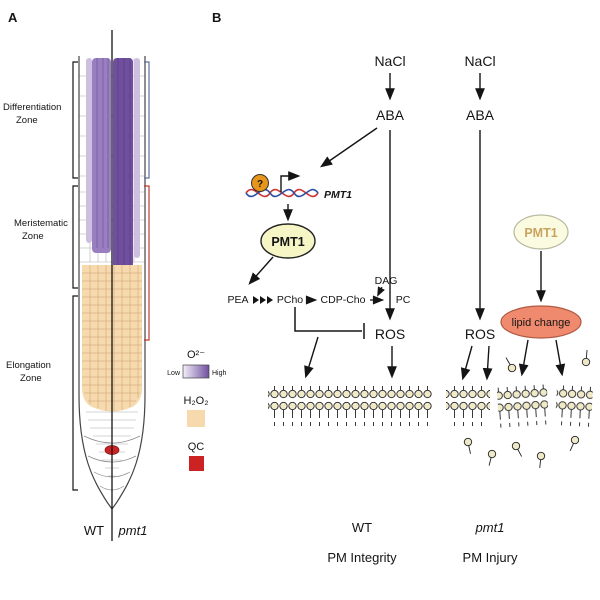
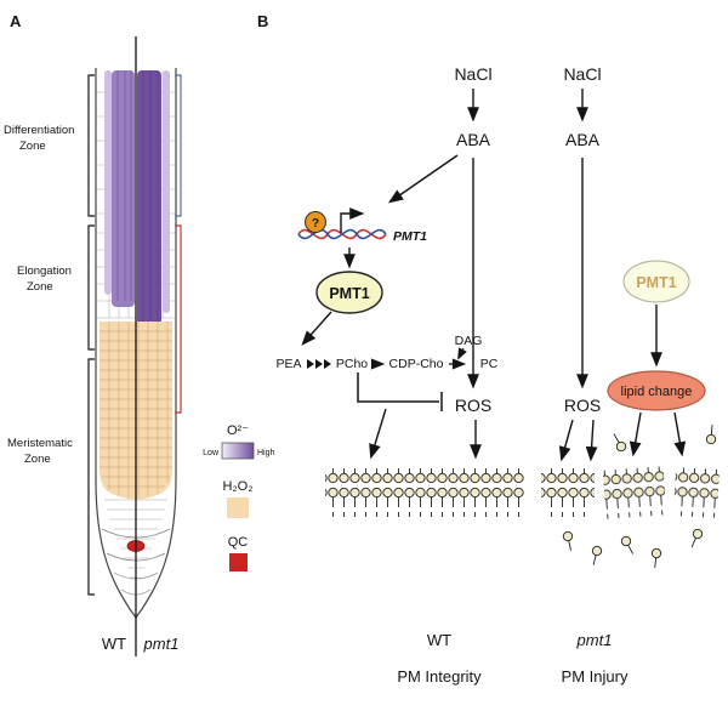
  A
  Differentiation
  Zone
- Meristematic
+ Elongation
  Zone
- Elongation
+ Meristematic
  Zone
  O²⁻
  H₂O₂
  QC
  WT
  pmt1
  B
  NaCl
  ABA
  ?
  PMT1
  PMT1
  PEA
  PCho
  CDP-Cho
  PC
  DAG
  ROS
  WT
  PM Integrity
  NaCl
  ABA
  ROS
  PMT1
  lipid change
  pmt1
  PM Injury
